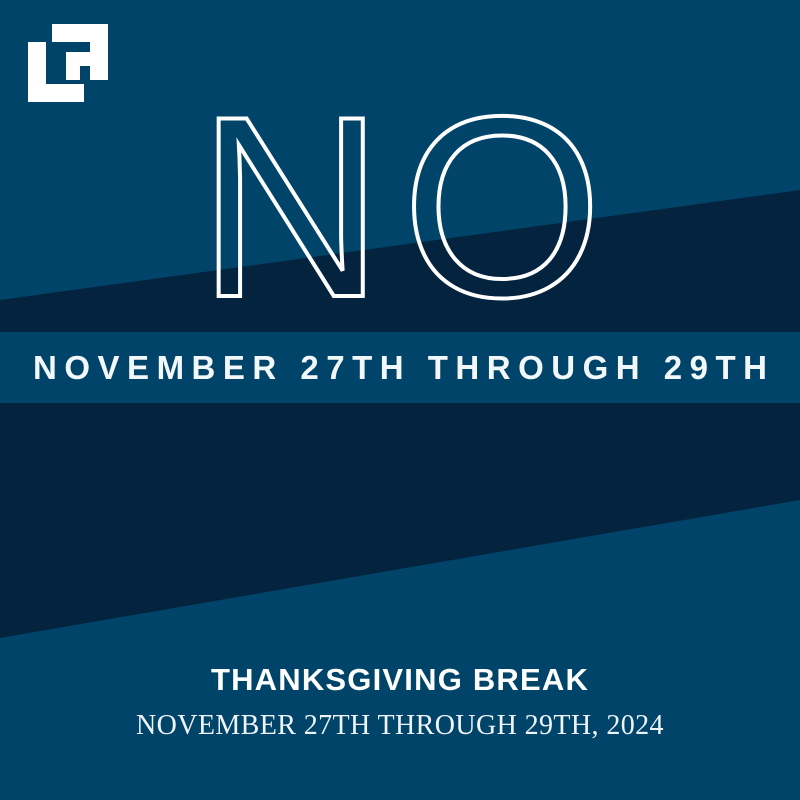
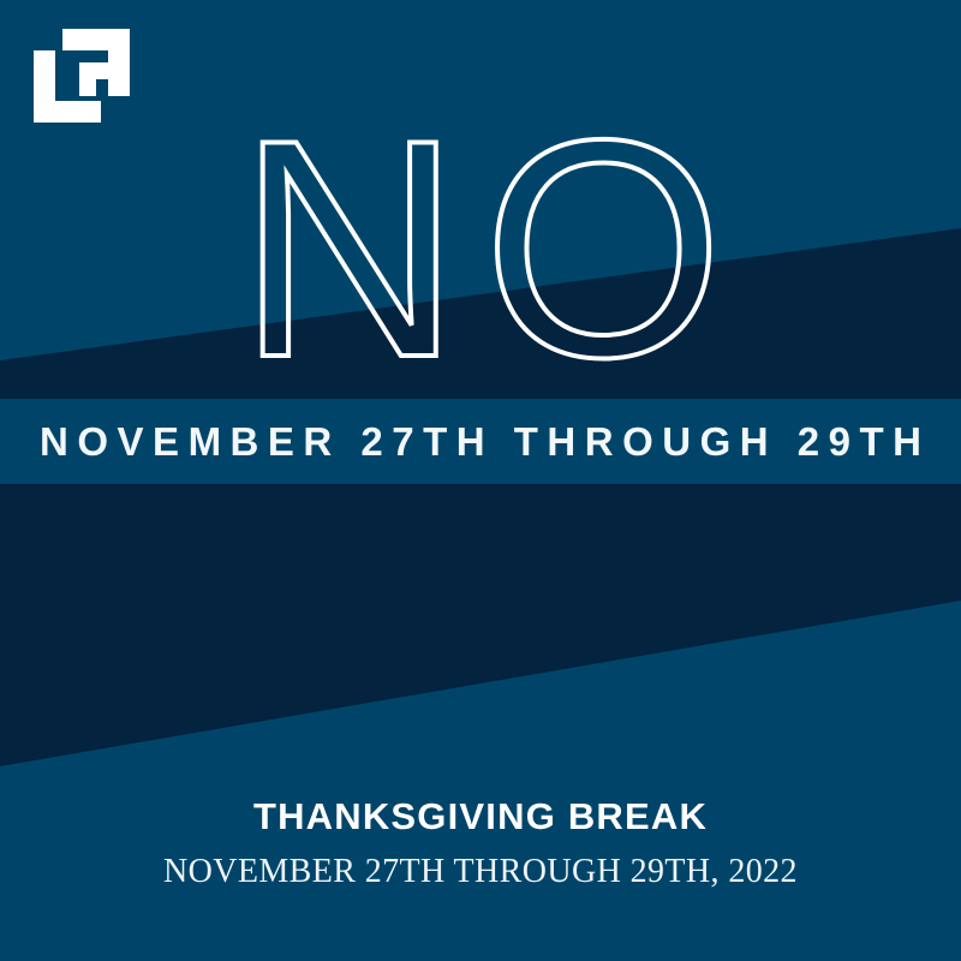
  NO
  NOVEMBER 27TH THROUGH 29TH
  THANKSGIVING BREAK
- NOVEMBER 27TH THROUGH 29TH, 2024
+ NOVEMBER 27TH THROUGH 29TH, 2022
